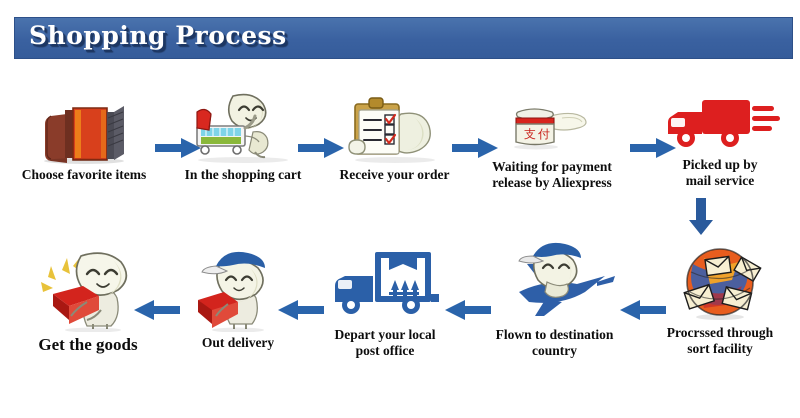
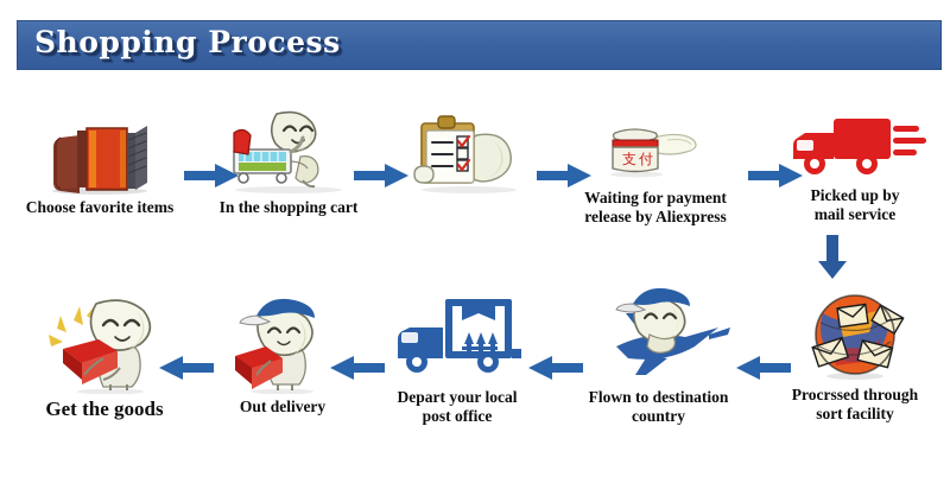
  Shopping Process
  Choose favorite items
  In the shopping cart
- Receive your order
  支
  付
  Waiting for payment
  release by Aliexpress
  Picked up by
  mail service
  Procrssed through
  sort facility
  Flown to destination
  country
  Depart your local
  post office
  Out delivery
  Get the goods
